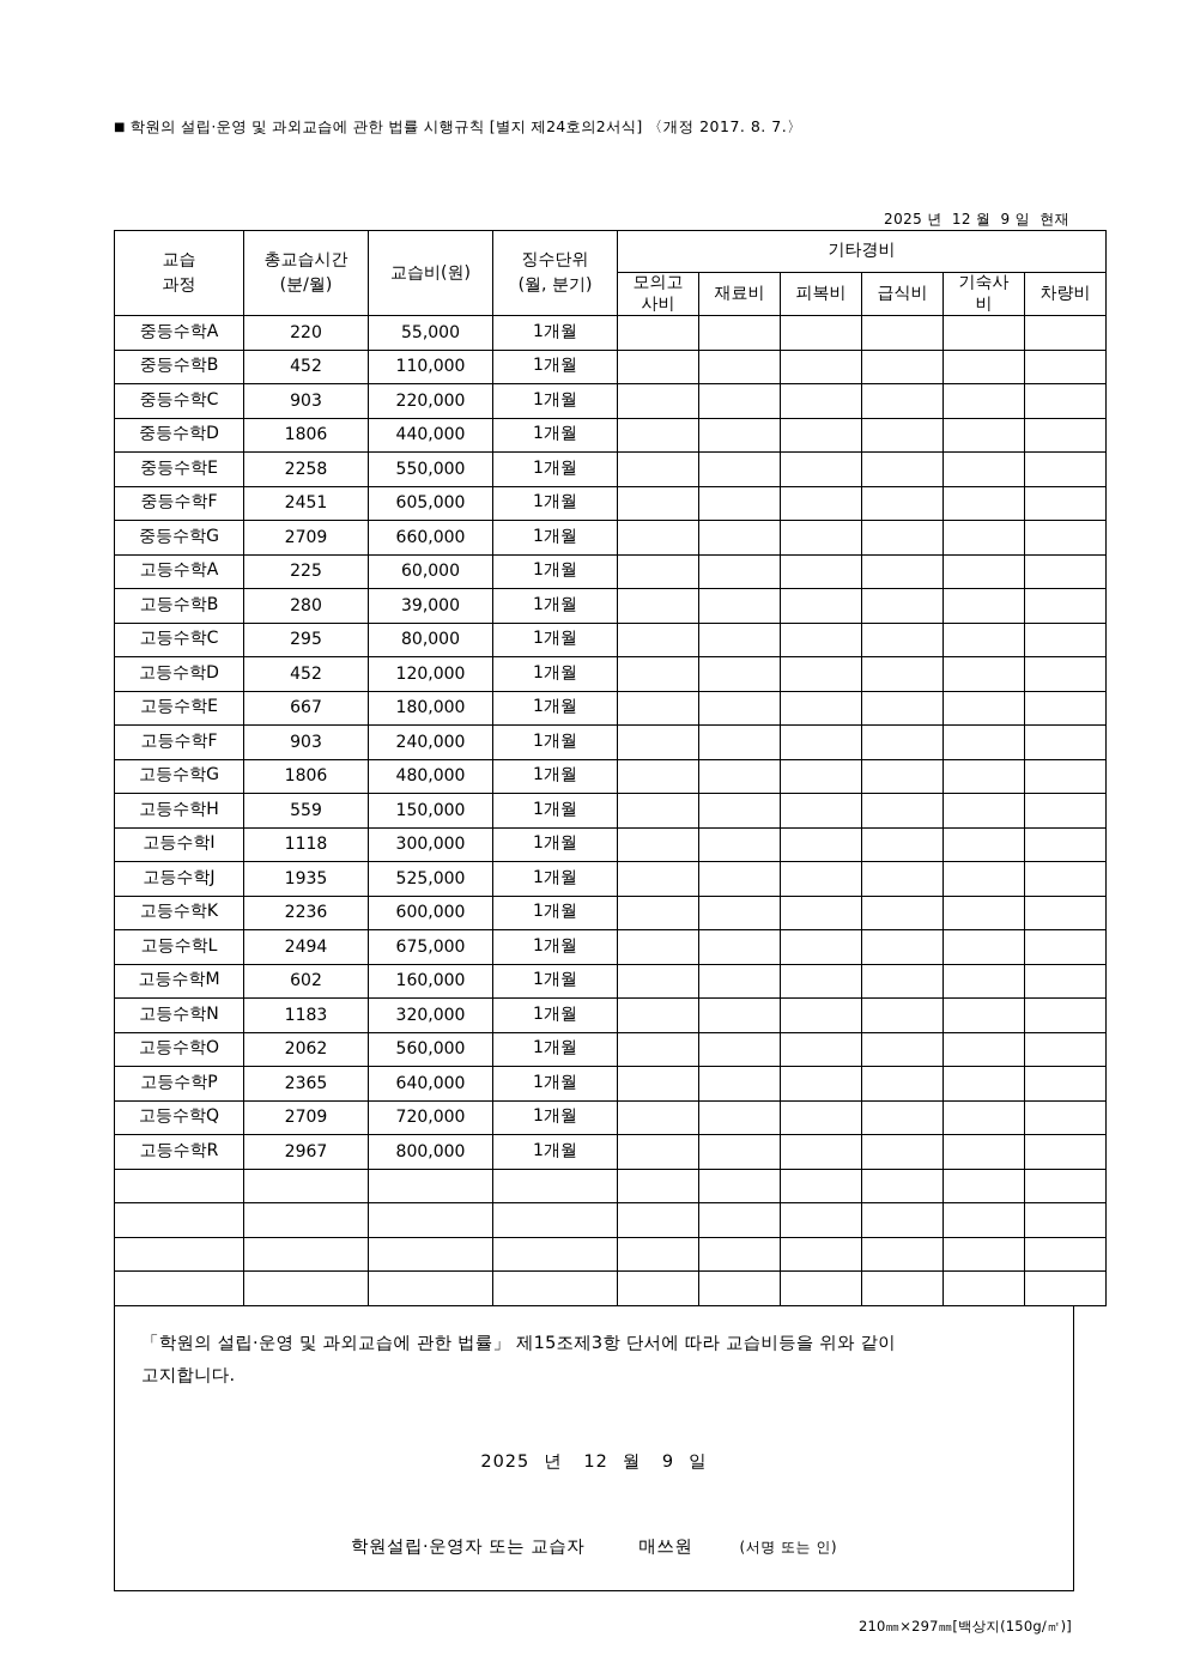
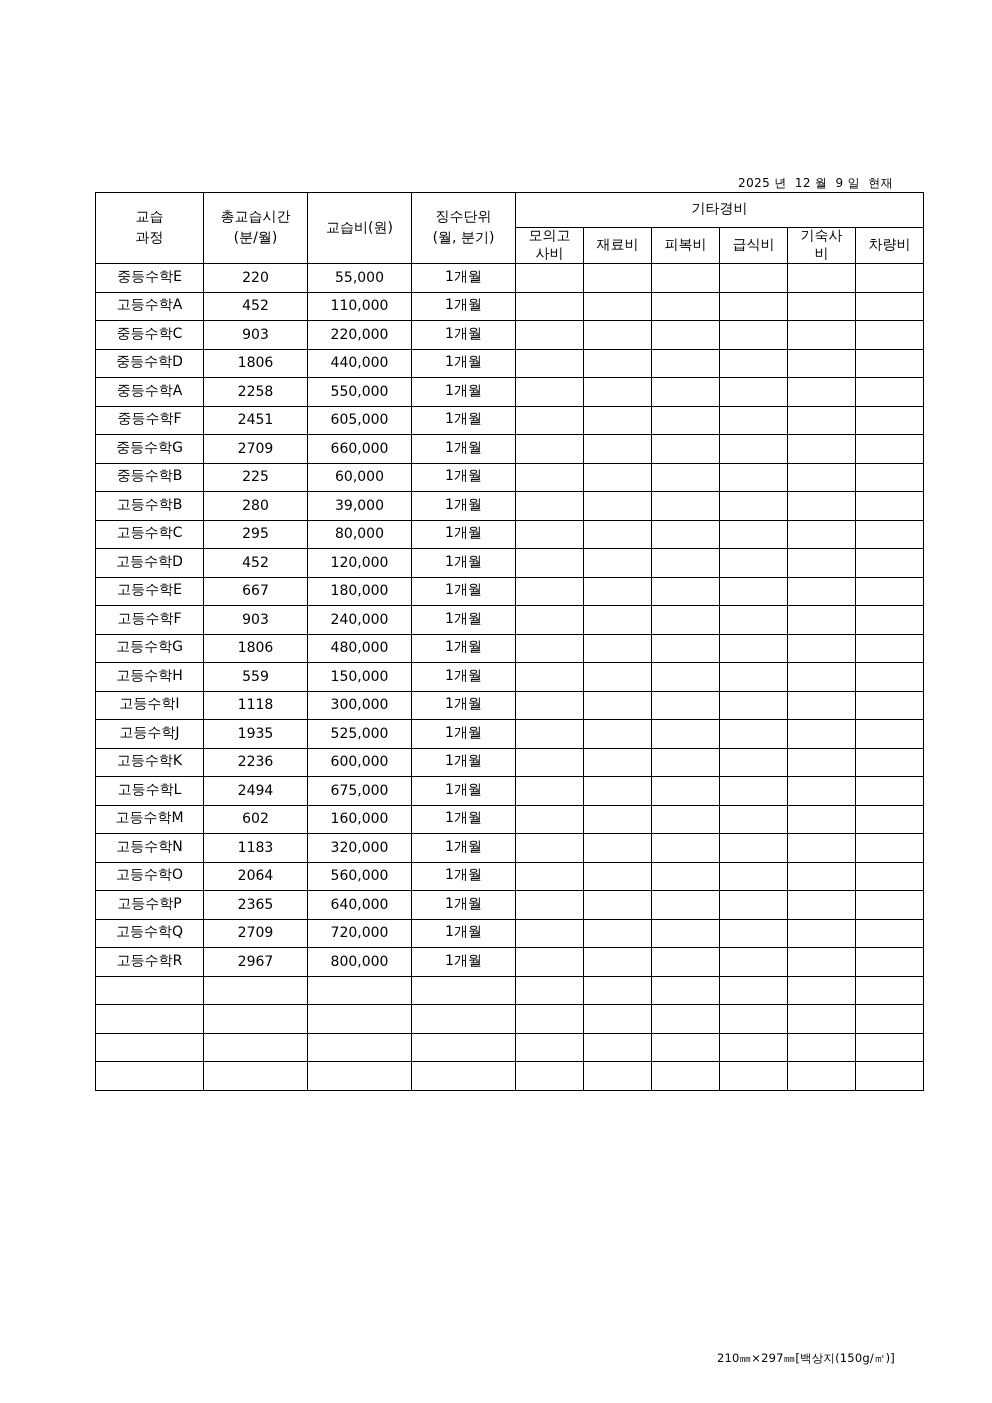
- ■ 학원의 설립·운영 및 과외교습에 관한 법률 시행규칙 [별지 제24호의2서식] 〈개정 2017. 8. 7.〉
  2025 년 12 월 9 일 현재
  교습 과정	총교습시간 (분/월)	교습비(원)	징수단위 (월, 분기)	기타경비
  모의고 사비	재료비	피복비	급식비	기숙사 비	차량비
- 중등수학A	220	55,000	1개월
+ 중등수학E	220	55,000	1개월
- 중등수학B	452	110,000	1개월
+ 고등수학A	452	110,000	1개월
  중등수학C	903	220,000	1개월
  중등수학D	1806	440,000	1개월
- 중등수학E	2258	550,000	1개월
+ 중등수학A	2258	550,000	1개월
  중등수학F	2451	605,000	1개월
  중등수학G	2709	660,000	1개월
- 고등수학A	225	60,000	1개월
+ 중등수학B	225	60,000	1개월
  고등수학B	280	39,000	1개월
  고등수학C	295	80,000	1개월
  고등수학D	452	120,000	1개월
  고등수학E	667	180,000	1개월
  고등수학F	903	240,000	1개월
  고등수학G	1806	480,000	1개월
  고등수학H	559	150,000	1개월
  고등수학I	1118	300,000	1개월
  고등수학J	1935	525,000	1개월
  고등수학K	2236	600,000	1개월
  고등수학L	2494	675,000	1개월
  고등수학M	602	160,000	1개월
  고등수학N	1183	320,000	1개월
- 고등수학O	2062	560,000	1개월
+ 고등수학O	2064	560,000	1개월
  고등수학P	2365	640,000	1개월
  고등수학Q	2709	720,000	1개월
  고등수학R	2967	800,000	1개월
- 「학원의 설립·운영 및 과외교습에 관한 법률」 제15조제3항 단서에 따라 교습비등을 위와 같이
- 고지합니다.
- 2025 년 12 월 9 일
- 학원설립·운영자 또는 교습자 매쓰원 (서명 또는 인)
  210㎜×297㎜[백상지(150g/㎡)]
